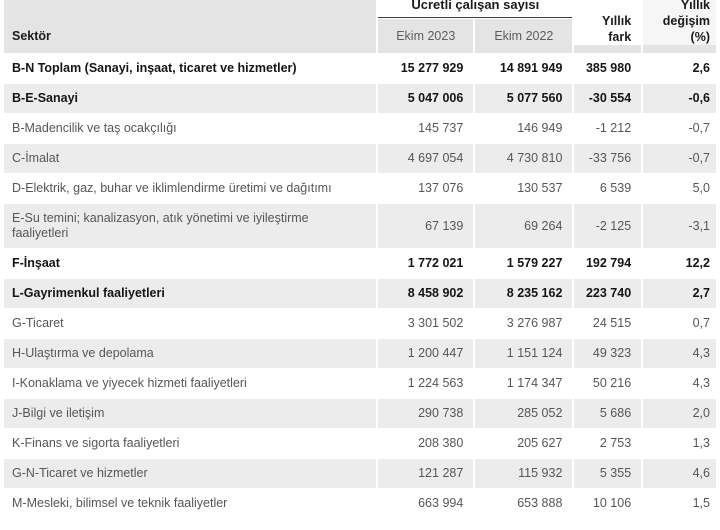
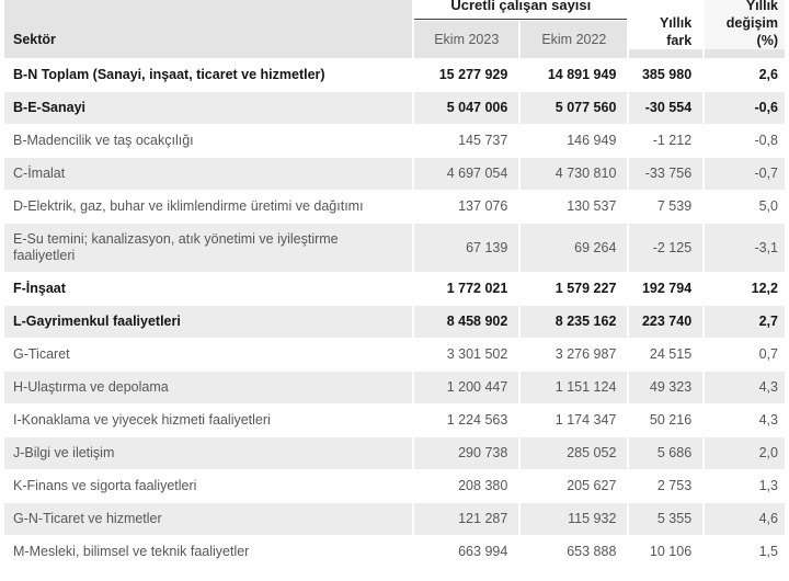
  Sektör	Ücretli çalışan sayısı	Yıllık fark	Yıllık değişim (%)
  Ekim 2023	Ekim 2022
  B-N Toplam (Sanayi, inşaat, ticaret ve hizmetler)	15 277 929	14 891 949	385 980	2,6
  B-E-Sanayi	5 047 006	5 077 560	-30 554	-0,6
- B-Madencilik ve taş ocakçılığı	145 737	146 949	-1 212	-0,7
+ B-Madencilik ve taş ocakçılığı	145 737	146 949	-1 212	-0,8
  C-İmalat	4 697 054	4 730 810	-33 756	-0,7
- D-Elektrik, gaz, buhar ve iklimlendirme üretimi ve dağıtımı	137 076	130 537	6 539	5,0
+ D-Elektrik, gaz, buhar ve iklimlendirme üretimi ve dağıtımı	137 076	130 537	7 539	5,0
  E-Su temini; kanalizasyon, atık yönetimi ve iyileştirme faaliyetleri	67 139	69 264	-2 125	-3,1
  F-İnşaat	1 772 021	1 579 227	192 794	12,2
  L-Gayrimenkul faaliyetleri	8 458 902	8 235 162	223 740	2,7
  G-Ticaret	3 301 502	3 276 987	24 515	0,7
  H-Ulaştırma ve depolama	1 200 447	1 151 124	49 323	4,3
  I-Konaklama ve yiyecek hizmeti faaliyetleri	1 224 563	1 174 347	50 216	4,3
  J-Bilgi ve iletişim	290 738	285 052	5 686	2,0
  K-Finans ve sigorta faaliyetleri	208 380	205 627	2 753	1,3
  G-N-Ticaret ve hizmetler	121 287	115 932	5 355	4,6
  M-Mesleki, bilimsel ve teknik faaliyetler	663 994	653 888	10 106	1,5
